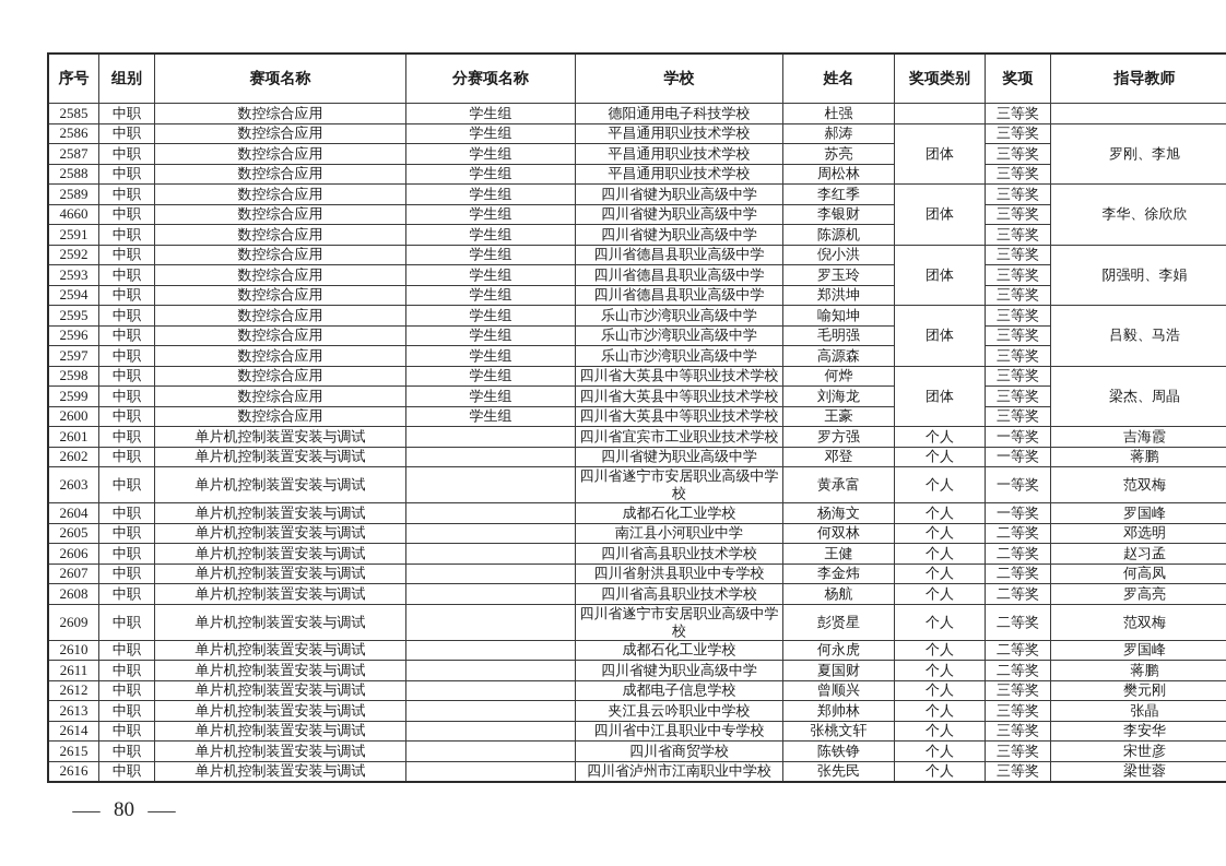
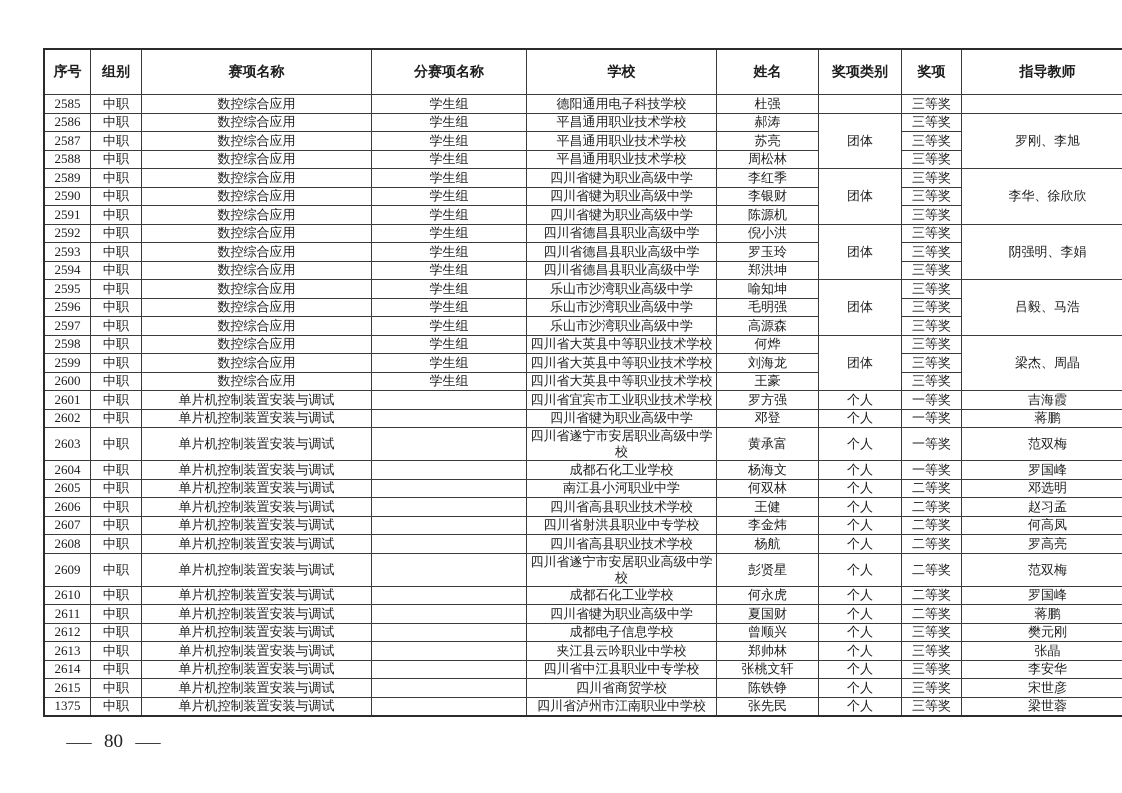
  序号	组别	赛项名称	分赛项名称	学校	姓名	奖项类别	奖项	指导教师
  2585	中职	数控综合应用	学生组	德阳通用电子科技学校	杜强		三等奖
  2586	中职	数控综合应用	学生组	平昌通用职业技术学校	郝涛	团体	三等奖	罗刚、李旭
  2587	中职	数控综合应用	学生组	平昌通用职业技术学校	苏亮	三等奖
  2588	中职	数控综合应用	学生组	平昌通用职业技术学校	周松林	三等奖
  2589	中职	数控综合应用	学生组	四川省犍为职业高级中学	李红季	团体	三等奖	李华、徐欣欣
- 4660	中职	数控综合应用	学生组	四川省犍为职业高级中学	李银财	三等奖
+ 2590	中职	数控综合应用	学生组	四川省犍为职业高级中学	李银财	三等奖
  2591	中职	数控综合应用	学生组	四川省犍为职业高级中学	陈源机	三等奖
  2592	中职	数控综合应用	学生组	四川省德昌县职业高级中学	倪小洪	团体	三等奖	阴强明、李娟
  2593	中职	数控综合应用	学生组	四川省德昌县职业高级中学	罗玉玲	三等奖
  2594	中职	数控综合应用	学生组	四川省德昌县职业高级中学	郑洪坤	三等奖
  2595	中职	数控综合应用	学生组	乐山市沙湾职业高级中学	喻知坤	团体	三等奖	吕毅、马浩
  2596	中职	数控综合应用	学生组	乐山市沙湾职业高级中学	毛明强	三等奖
  2597	中职	数控综合应用	学生组	乐山市沙湾职业高级中学	高源森	三等奖
  2598	中职	数控综合应用	学生组	四川省大英县中等职业技术学校	何烨	团体	三等奖	梁杰、周晶
  2599	中职	数控综合应用	学生组	四川省大英县中等职业技术学校	刘海龙	三等奖
  2600	中职	数控综合应用	学生组	四川省大英县中等职业技术学校	王豪	三等奖
  2601	中职	单片机控制装置安装与调试		四川省宜宾市工业职业技术学校	罗方强	个人	一等奖	吉海霞
  2602	中职	单片机控制装置安装与调试		四川省犍为职业高级中学	邓登	个人	一等奖	蒋鹏
  2603	中职	单片机控制装置安装与调试		四川省遂宁市安居职业高级中学校	黄承富	个人	一等奖	范双梅
  2604	中职	单片机控制装置安装与调试		成都石化工业学校	杨海文	个人	一等奖	罗国峰
  2605	中职	单片机控制装置安装与调试		南江县小河职业中学	何双林	个人	二等奖	邓选明
  2606	中职	单片机控制装置安装与调试		四川省高县职业技术学校	王健	个人	二等奖	赵习孟
  2607	中职	单片机控制装置安装与调试		四川省射洪县职业中专学校	李金炜	个人	二等奖	何高凤
  2608	中职	单片机控制装置安装与调试		四川省高县职业技术学校	杨航	个人	二等奖	罗高亮
  2609	中职	单片机控制装置安装与调试		四川省遂宁市安居职业高级中学校	彭贤星	个人	二等奖	范双梅
  2610	中职	单片机控制装置安装与调试		成都石化工业学校	何永虎	个人	二等奖	罗国峰
  2611	中职	单片机控制装置安装与调试		四川省犍为职业高级中学	夏国财	个人	二等奖	蒋鹏
  2612	中职	单片机控制装置安装与调试		成都电子信息学校	曾顺兴	个人	三等奖	樊元刚
  2613	中职	单片机控制装置安装与调试		夹江县云吟职业中学校	郑帅林	个人	三等奖	张晶
  2614	中职	单片机控制装置安装与调试		四川省中江县职业中专学校	张桃文轩	个人	三等奖	李安华
  2615	中职	单片机控制装置安装与调试		四川省商贸学校	陈铁铮	个人	三等奖	宋世彦
- 2616	中职	单片机控制装置安装与调试		四川省泸州市江南职业中学校	张先民	个人	三等奖	梁世蓉
+ 1375	中职	单片机控制装置安装与调试		四川省泸州市江南职业中学校	张先民	个人	三等奖	梁世蓉
  —
  80
  —
